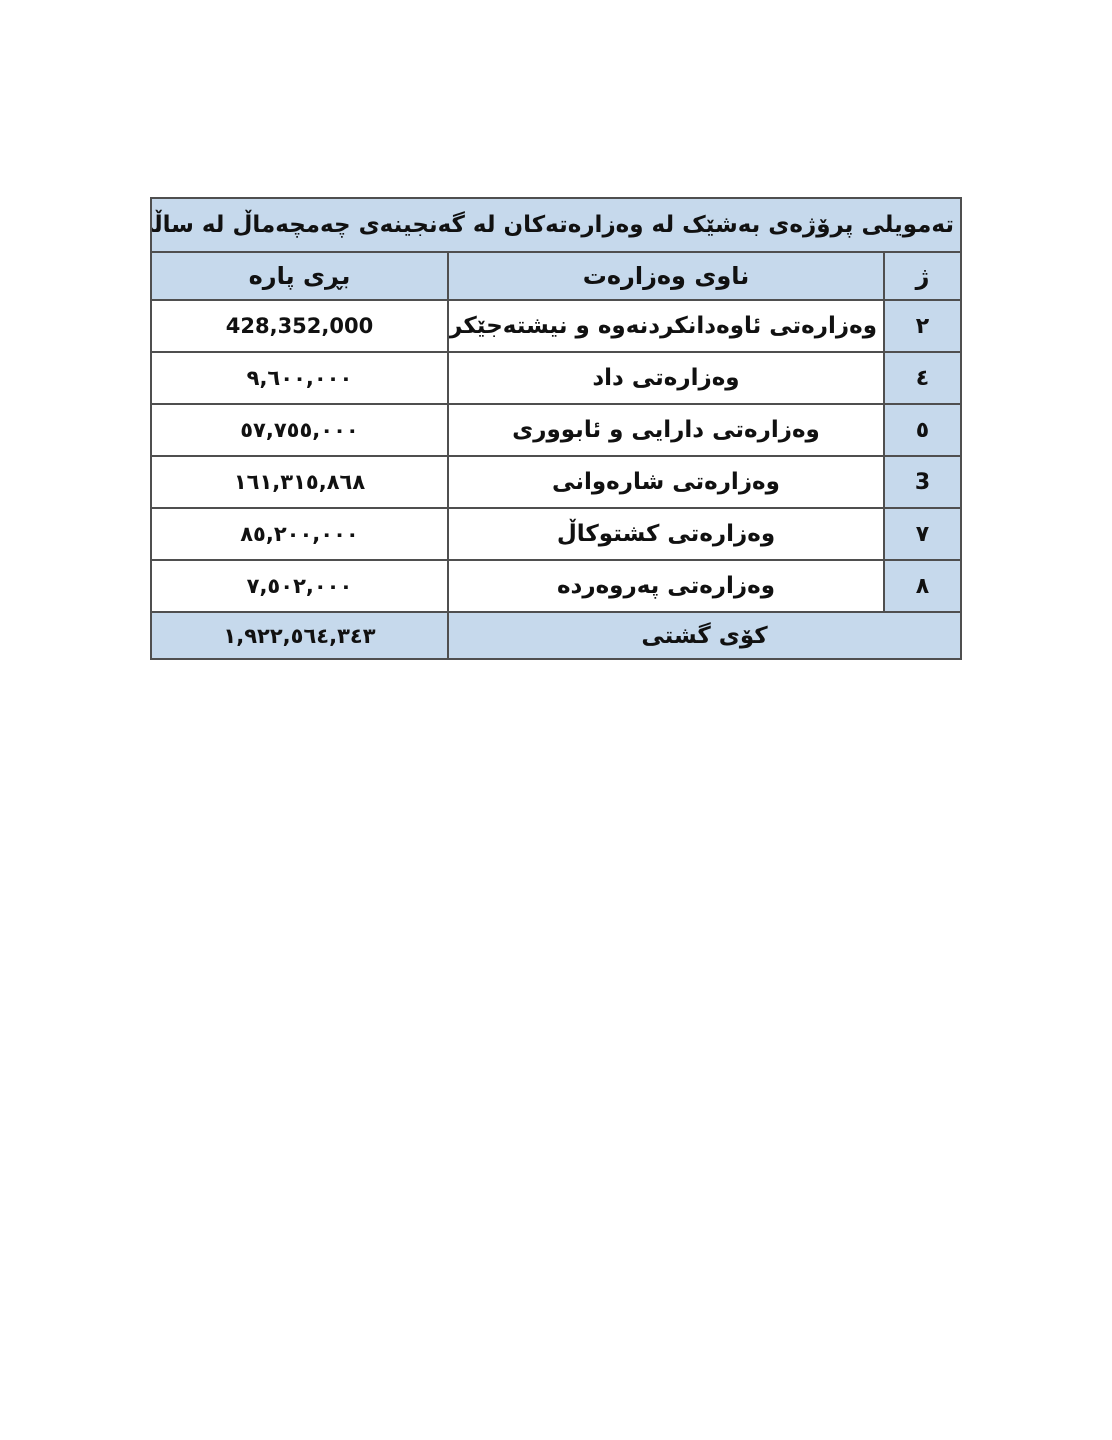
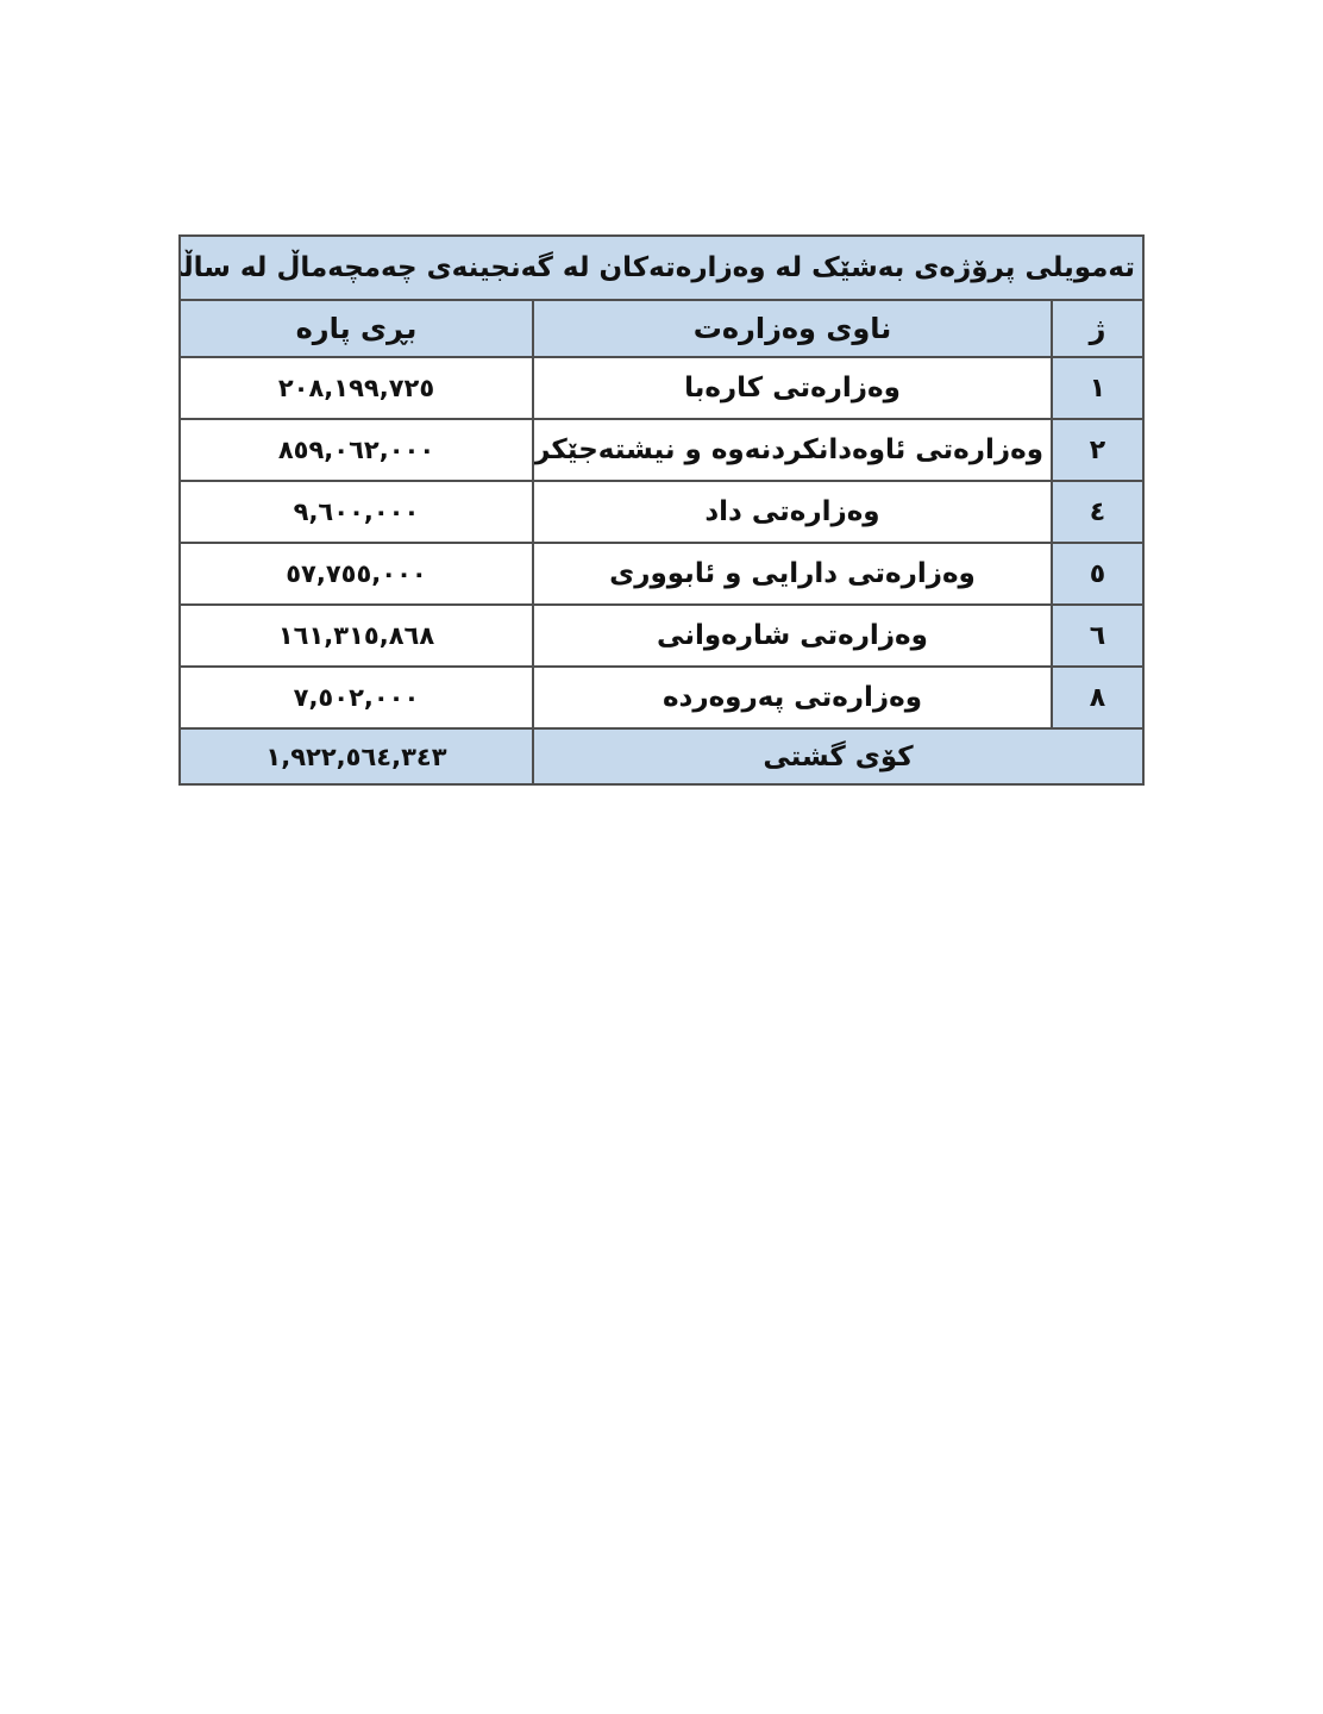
  تەمویلی پرۆژەی بەشێک لە وەزارەتەکان لە گەنجینەی چەمچەماڵ لە ساڵ
  ژ	ناوی وەزارەت	بڕی پارە
+ ١	وەزارەتی کارەبا	٢٠٨,١٩٩,٧٢٥
- ٢	وەزارەتی ئاوەدانکردنەوە و نیشتەجێکر	428,352,000
+ ٢	وەزارەتی ئاوەدانکردنەوە و نیشتەجێکر	٨٥٩,٠٦٢,٠٠٠
  ٤	وەزارەتی داد	٩,٦٠٠,٠٠٠
  ٥	وەزارەتی دارایی و ئابووری	٥٧,٧٥٥,٠٠٠
- 3	وەزارەتی شارەوانی	١٦١,٣١٥,٨٦٨
+ ٦	وەزارەتی شارەوانی	١٦١,٣١٥,٨٦٨
- ٧	وەزارەتی کشتوکاڵ	٨٥,٢٠٠,٠٠٠
  ٨	وەزارەتی پەروەردە	٧,٥٠٢,٠٠٠
  کۆی گشتی	١,٩٢٢,٥٦٤,٣٤٣
